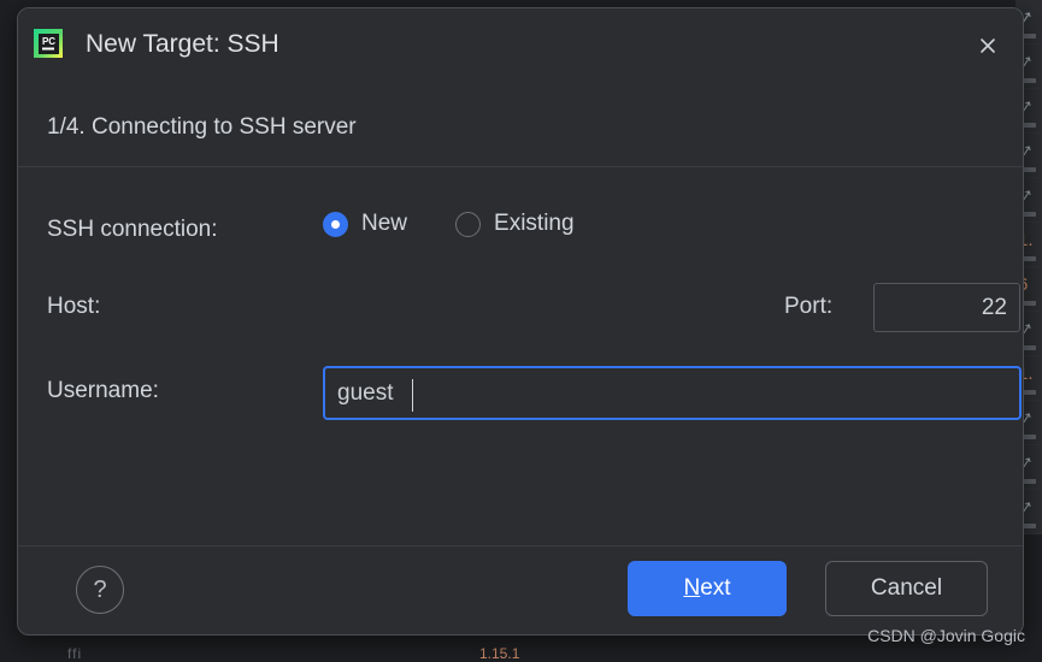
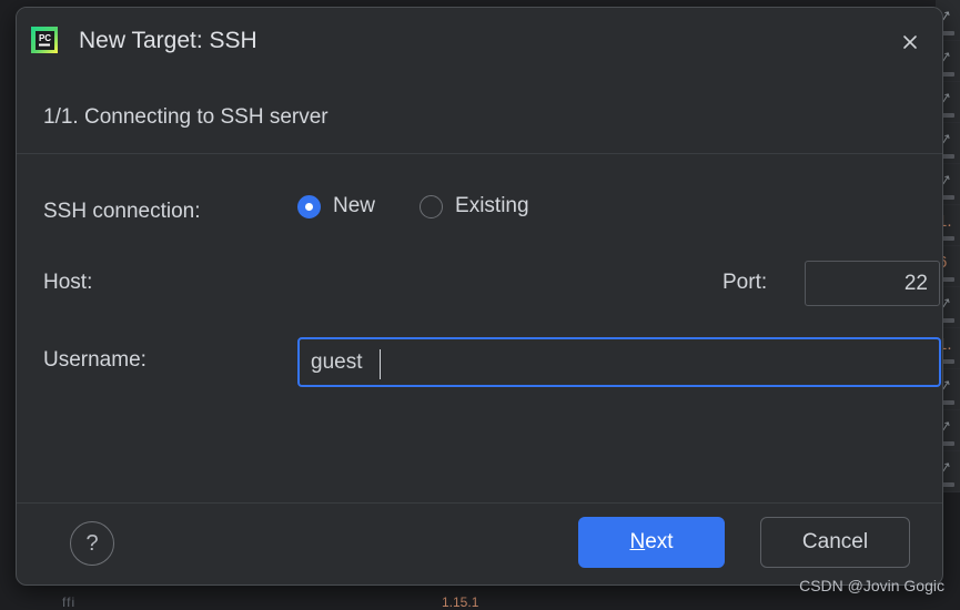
  ffi
  1.15.1
  PC
  New Target: SSH
- 1/4. Connecting to SSH server
+ 1/1. Connecting to SSH server
  SSH connection:
  New
  Existing
  Host:
  Port:
  22
  Username:
  guest
  ?
  N
  ext
  Cancel
  CSDN @Jovin Gogic
